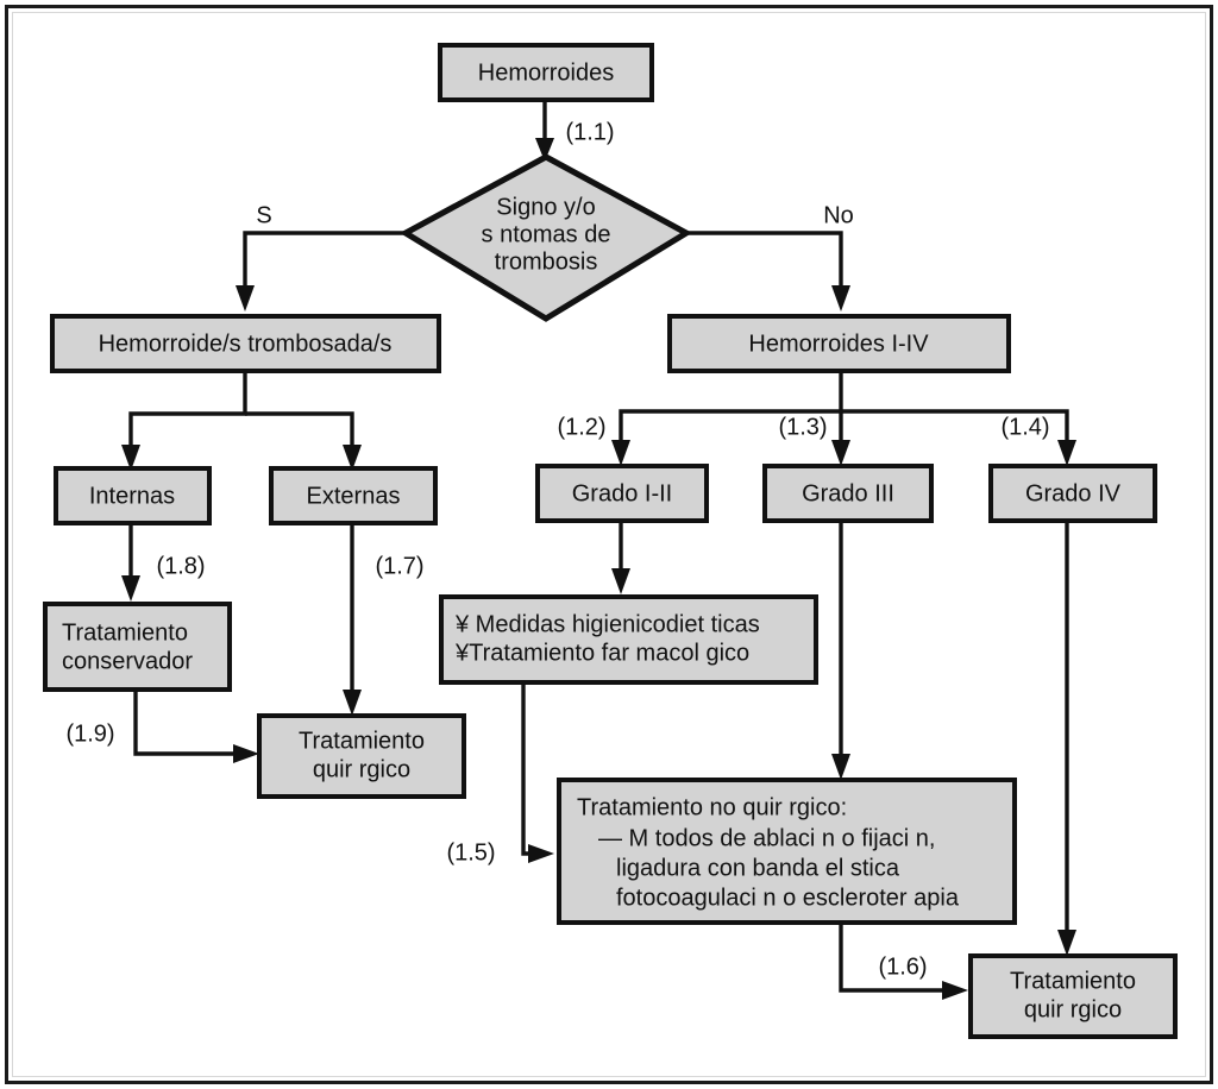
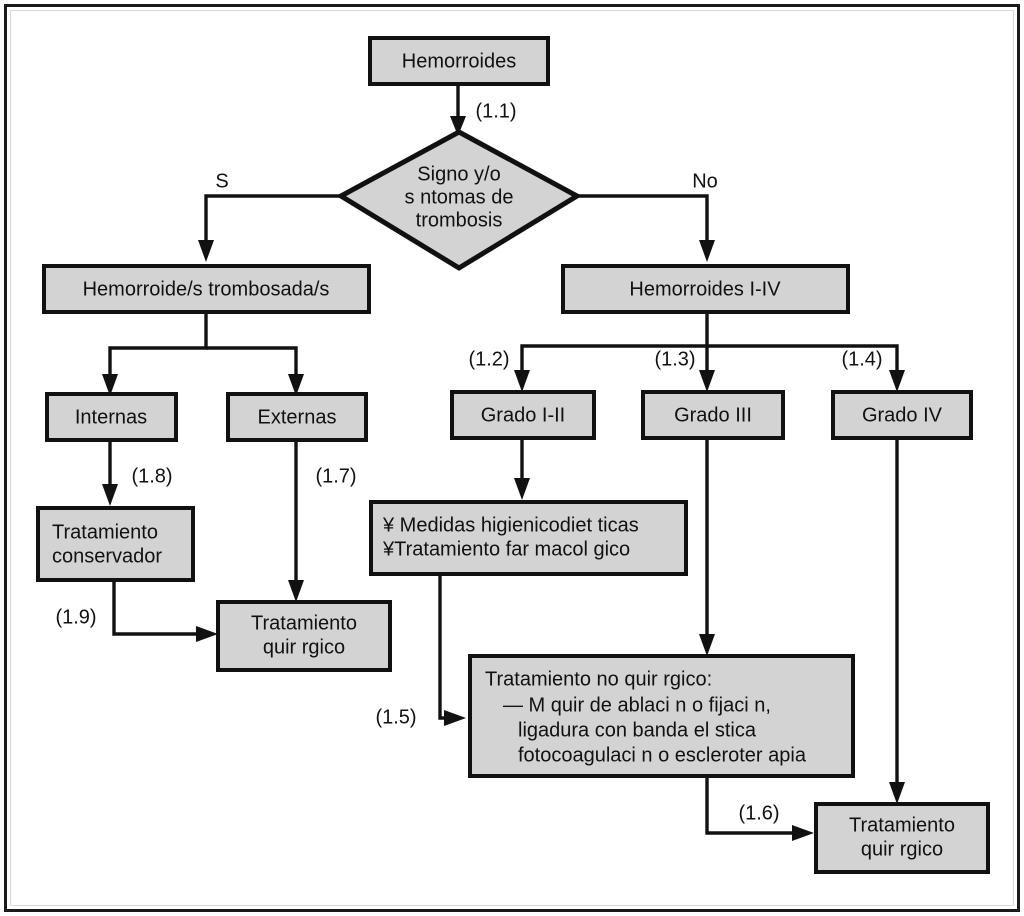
  Hemorroides
  Signo y/o
  s ntomas de
  trombosis
  S
  No
  Hemorroide/s trombosada/s
  Hemorroides I-IV
  Internas
  Externas
  Grado I-II
  Grado III
  Grado IV
  Tratamiento
  conservador
  Tratamiento
  quir rgico
  ¥ Medidas higienicodiet ticas
  ¥Tratamiento far macol gico
  Tratamiento no quir rgico:
- — M todos de ablaci n o fijaci n,
+ — M quir de ablaci n o fijaci n,
  ligadura con banda el stica
  fotocoagulaci n o escleroter apia
  Tratamiento
  quir rgico
  (1.1)
  (1.2)
  (1.3)
  (1.4)
  (1.5)
  (1.6)
  (1.7)
  (1.8)
  (1.9)
